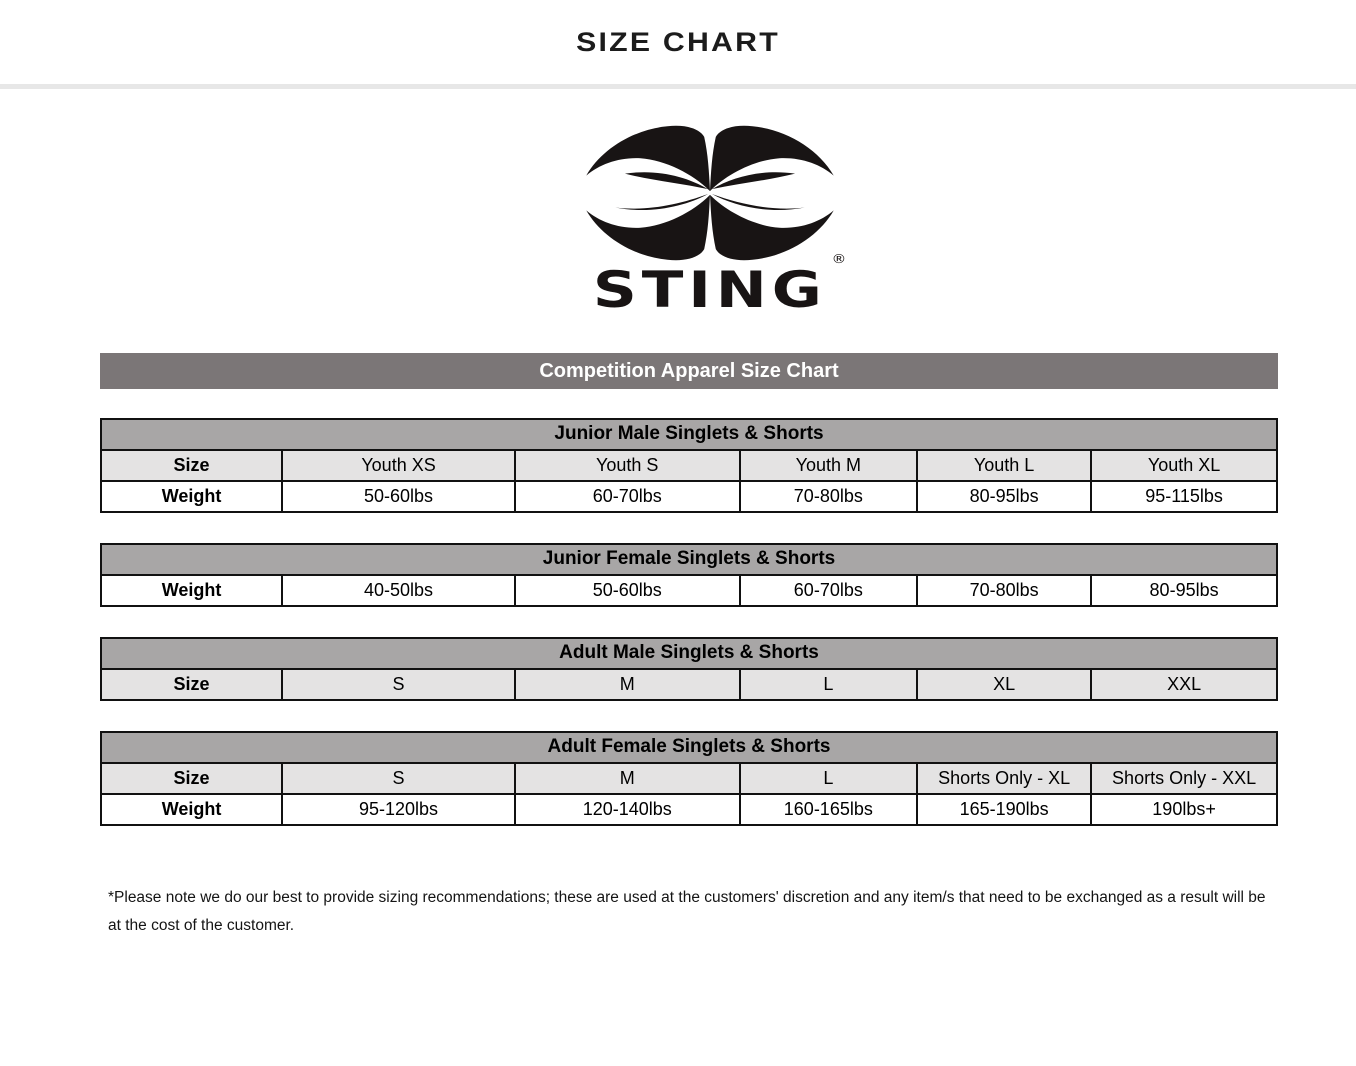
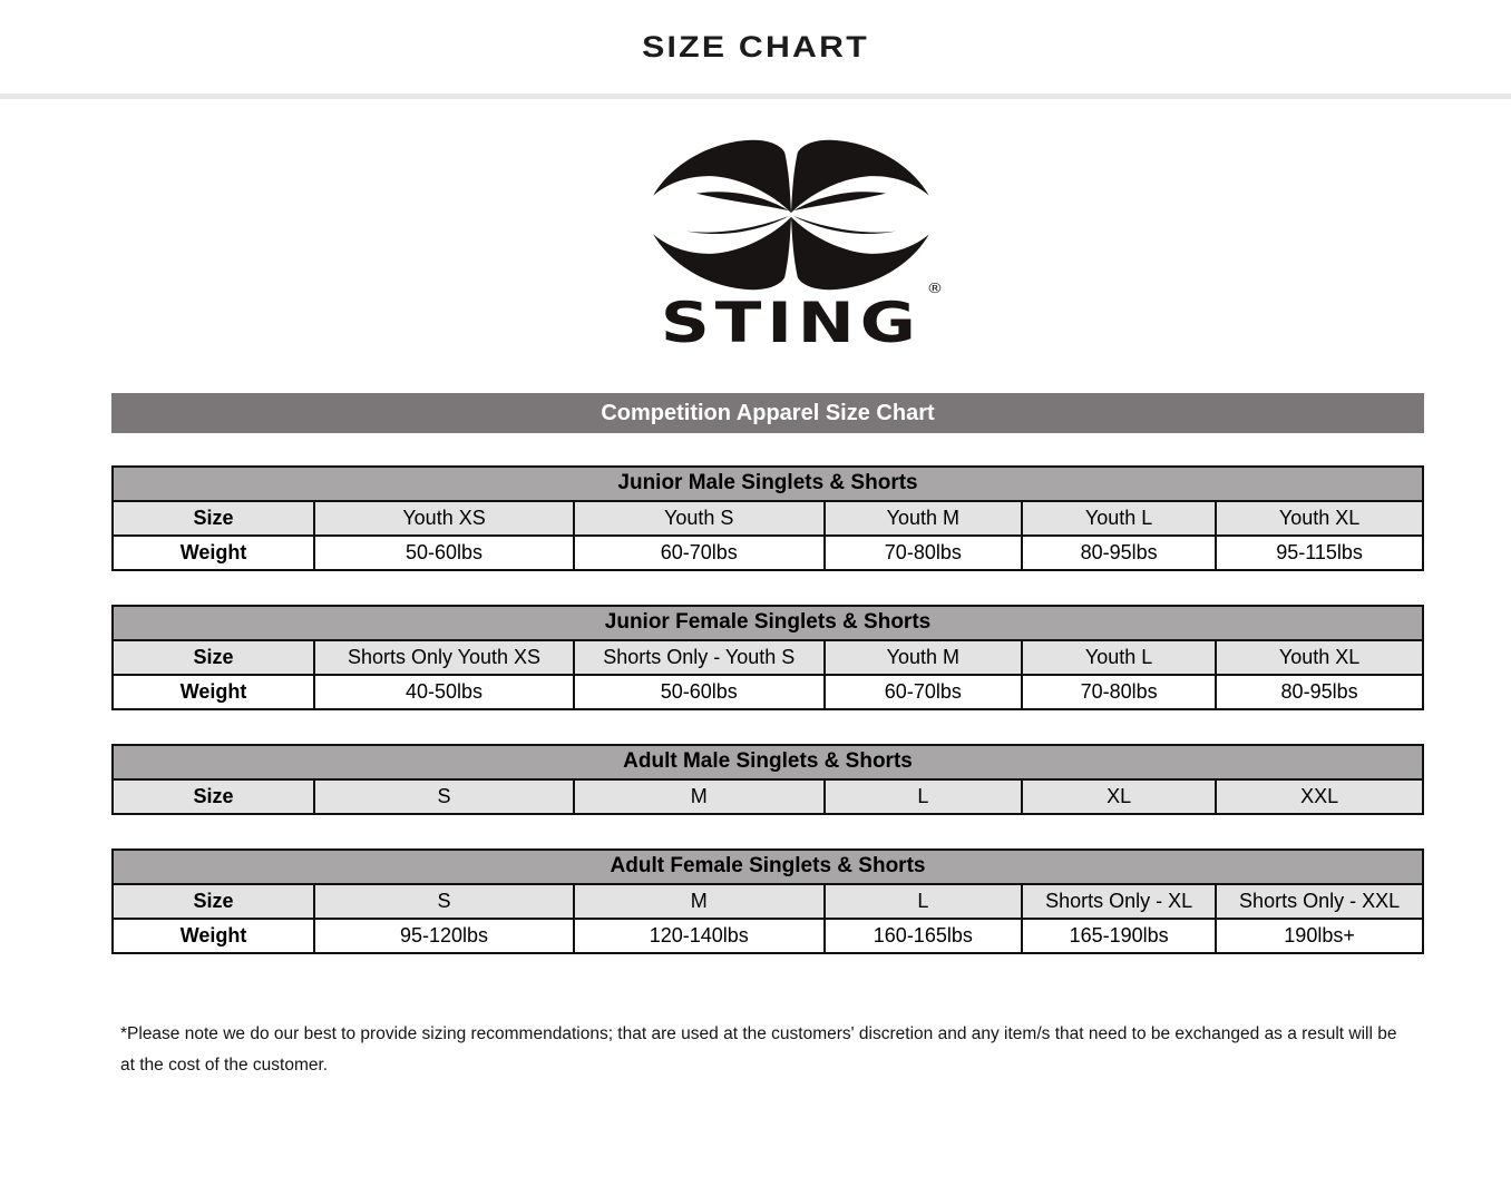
  SIZE CHART
  STING
  ®
  Competition Apparel Size Chart
  Junior Male Singlets & Shorts
  Size	Youth XS	Youth S	Youth M	Youth L	Youth XL
  Weight	50-60lbs	60-70lbs	70-80lbs	80-95lbs	95-115lbs
  Junior Female Singlets & Shorts
+ Size	Shorts Only Youth XS	Shorts Only - Youth S	Youth M	Youth L	Youth XL
  Weight	40-50lbs	50-60lbs	60-70lbs	70-80lbs	80-95lbs
  Adult Male Singlets & Shorts
  Size	S	M	L	XL	XXL
  Adult Female Singlets & Shorts
  Size	S	M	L	Shorts Only - XL	Shorts Only - XXL
  Weight	95-120lbs	120-140lbs	160-165lbs	165-190lbs	190lbs+
- *Please note we do our best to provide sizing recommendations; these are used at the customers' discretion and any item/s that need to be exchanged as a result will be at the cost of the customer.
+ *Please note we do our best to provide sizing recommendations; that are used at the customers' discretion and any item/s that need to be exchanged as a result will be at the cost of the customer.
